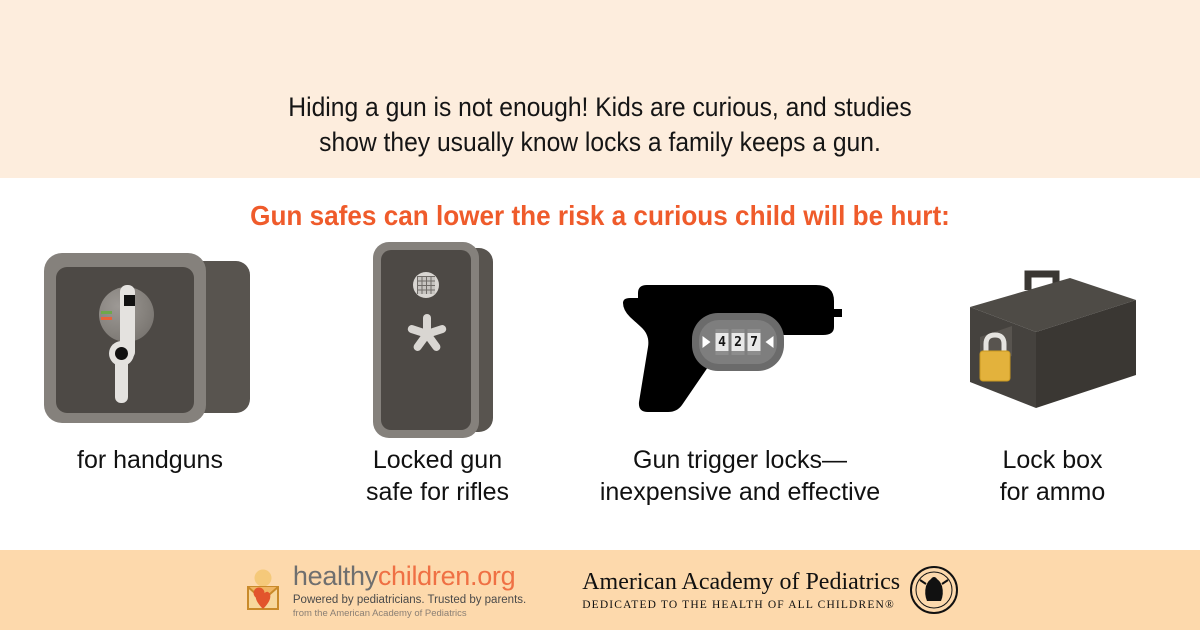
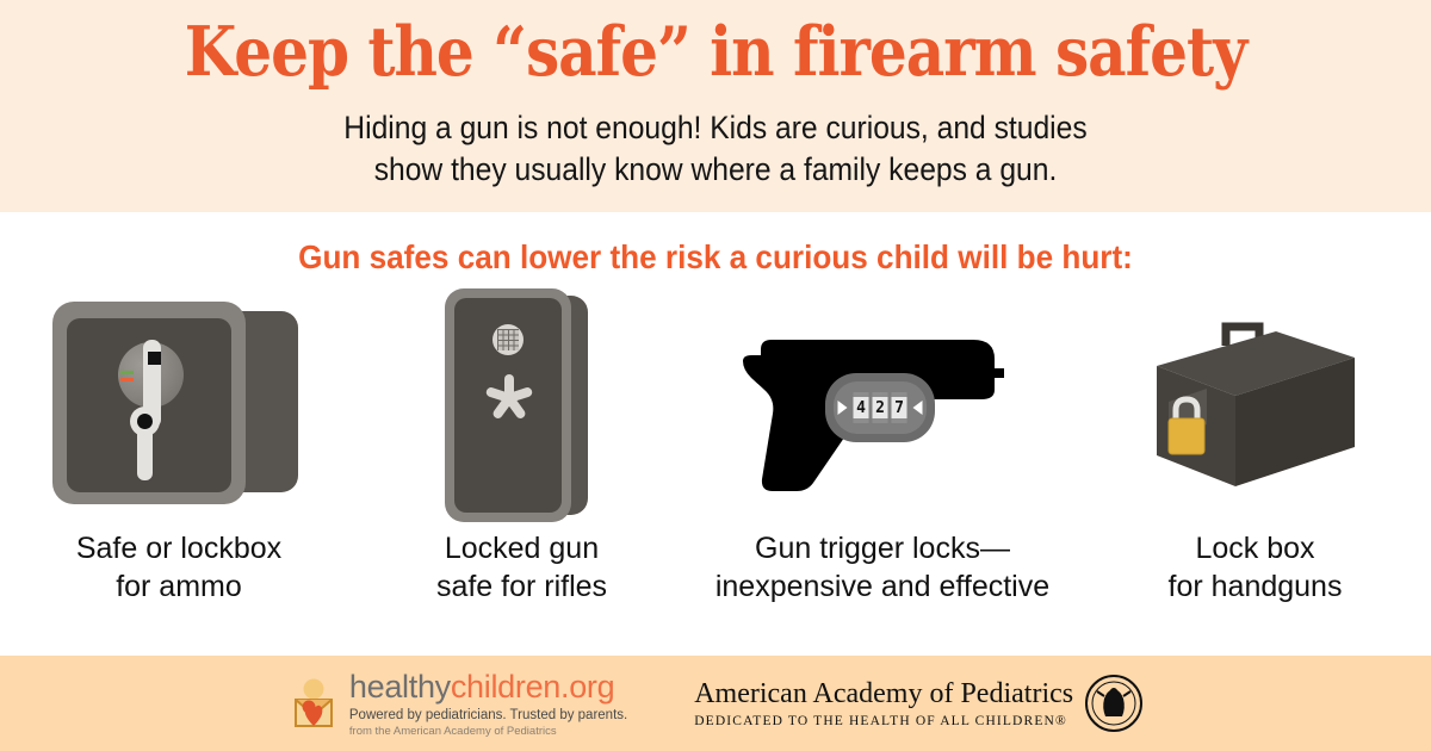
+ Keep the “safe” in firearm safety
  Hiding a gun is not enough! Kids are curious, and studies
- show they usually know locks a family keeps a gun.
+ show they usually know where a family keeps a gun.
  Gun safes can lower the risk a curious child will be hurt:
+ Safe or lockbox
- for handguns
+ for ammo
  Locked gun
  safe for rifles
  4
  2
  7
  Gun trigger locks—
  inexpensive and effective
  Lock box
- for ammo
+ for handguns
  healthychildren.org
  Powered by pediatricians. Trusted by parents.
  from the American Academy of Pediatrics
  American Academy of Pediatrics
  DEDICATED TO THE HEALTH OF ALL CHILDREN®
